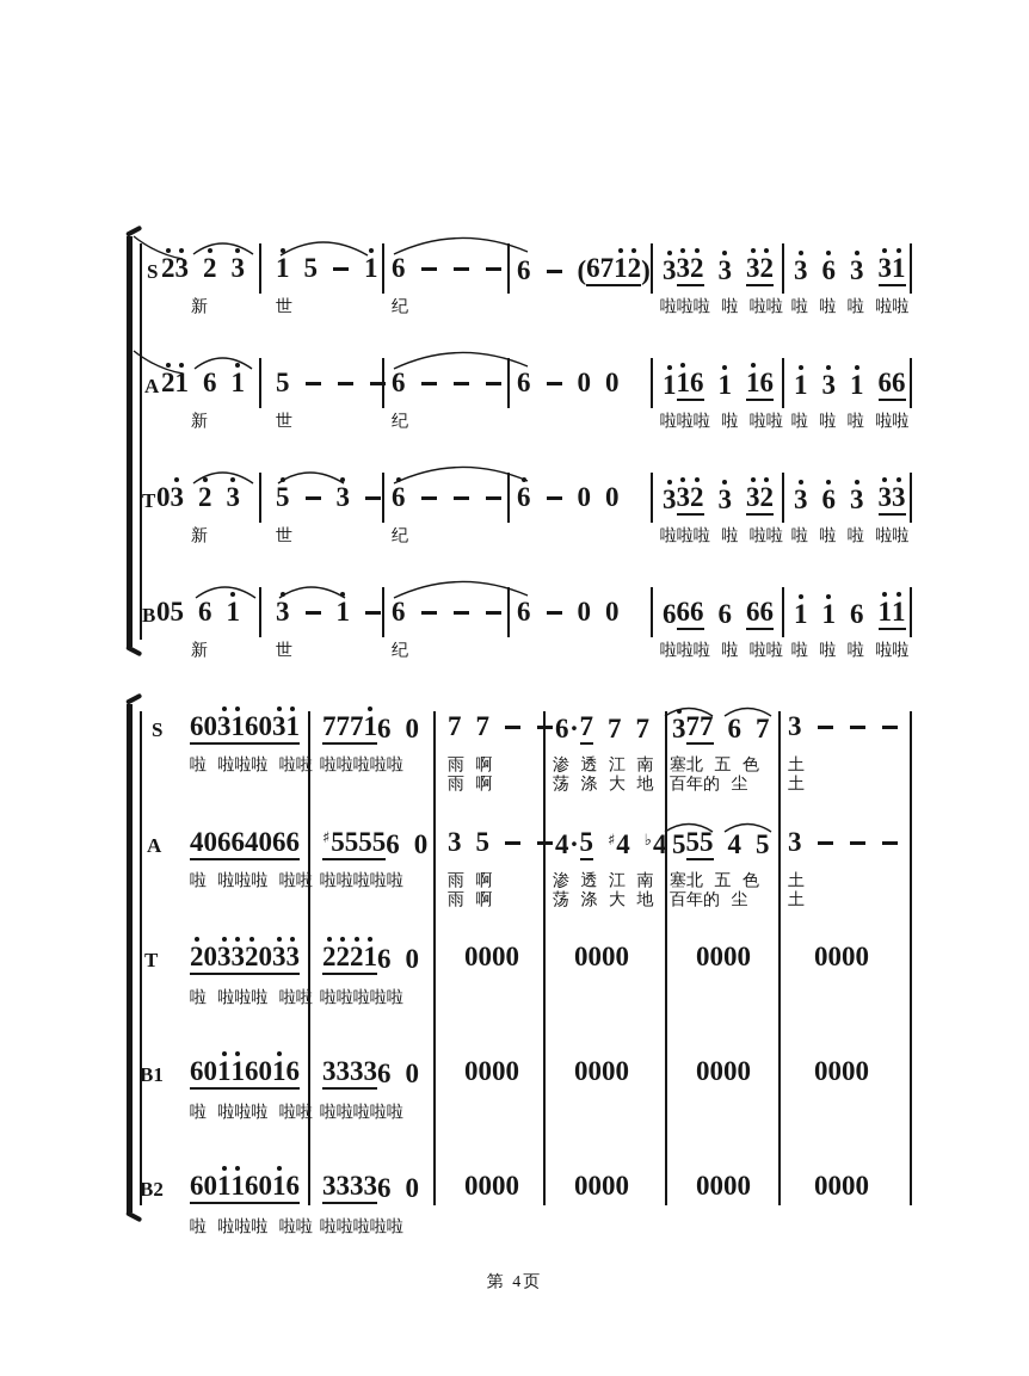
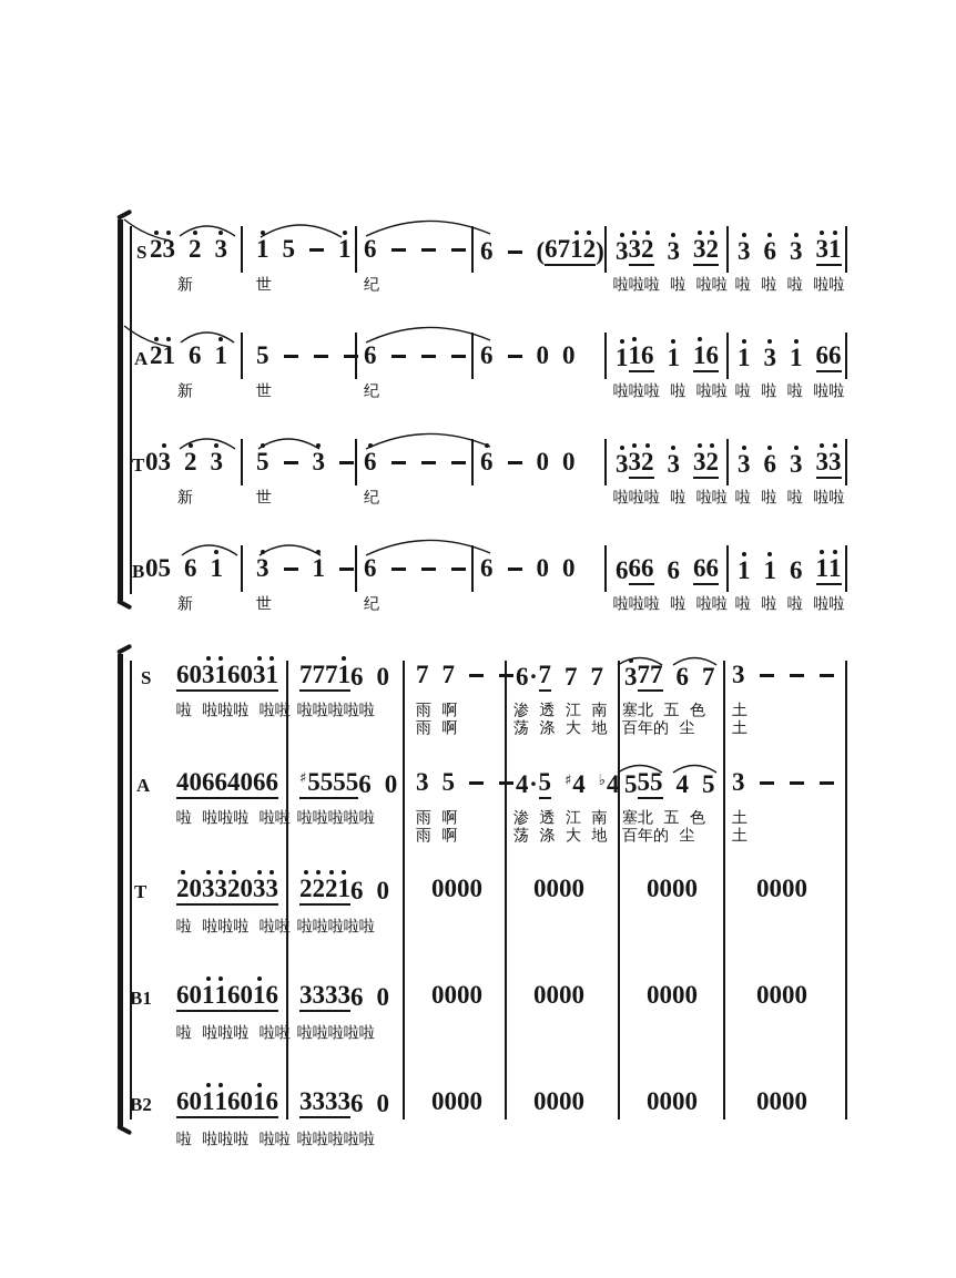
  S
  23 2 3
  新
  1 5 1
  世
  6
  纪
  6 (6712)
  332 3 32
  啦啦啦 啦 啦啦
  3 6 3 31
  啦 啦 啦 啦啦
  A
  21 6 1
  新
  5
  世
  6
  纪
  6 0 0
  116 1 16
  啦啦啦 啦 啦啦
  1 3 1 66
  啦 啦 啦 啦啦
  T
  03 2 3
  新
  5 3
  世
  6
  纪
  6 0 0
  332 3 32
  啦啦啦 啦 啦啦
  3 6 3 33
  啦 啦 啦 啦啦
  B
  05 6 1
  新
  3 1
  世
  6
  纪
  6 0 0
  666 6 66
  啦啦啦 啦 啦啦
  1 1 6 11
  啦 啦 啦 啦啦
  S
  60316031
  啦 啦啦啦 啦啦
  77716 0
  啦啦啦啦啦
  7 7
  雨 啊
  雨 啊
  6·7 7 7
  渗 透 江 南
  荡 涤 大 地
  377 6 7
  塞北 五 色
  百年的 尘
  3
  土
  土
  A
  40664066
  啦 啦啦啦 啦啦
  ♯55556 0
  啦啦啦啦啦
  3 5
  雨 啊
  雨 啊
  4·5 ♯4 ♭4
  渗 透 江 南
  荡 涤 大 地
  555 4 5
  塞北 五 色
  百年的 尘
  3
  土
  土
  T
  20332033
  啦 啦啦啦 啦啦
  22216 0
  啦啦啦啦啦
  0000
  0000
  0000
  0000
  B1
  60116016
  啦 啦啦啦 啦啦
  33336 0
  啦啦啦啦啦
  0000
  0000
  0000
  0000
  B2
  60116016
  啦 啦啦啦 啦啦
  33336 0
  啦啦啦啦啦
  0000
  0000
  0000
  0000
- 第 4页
